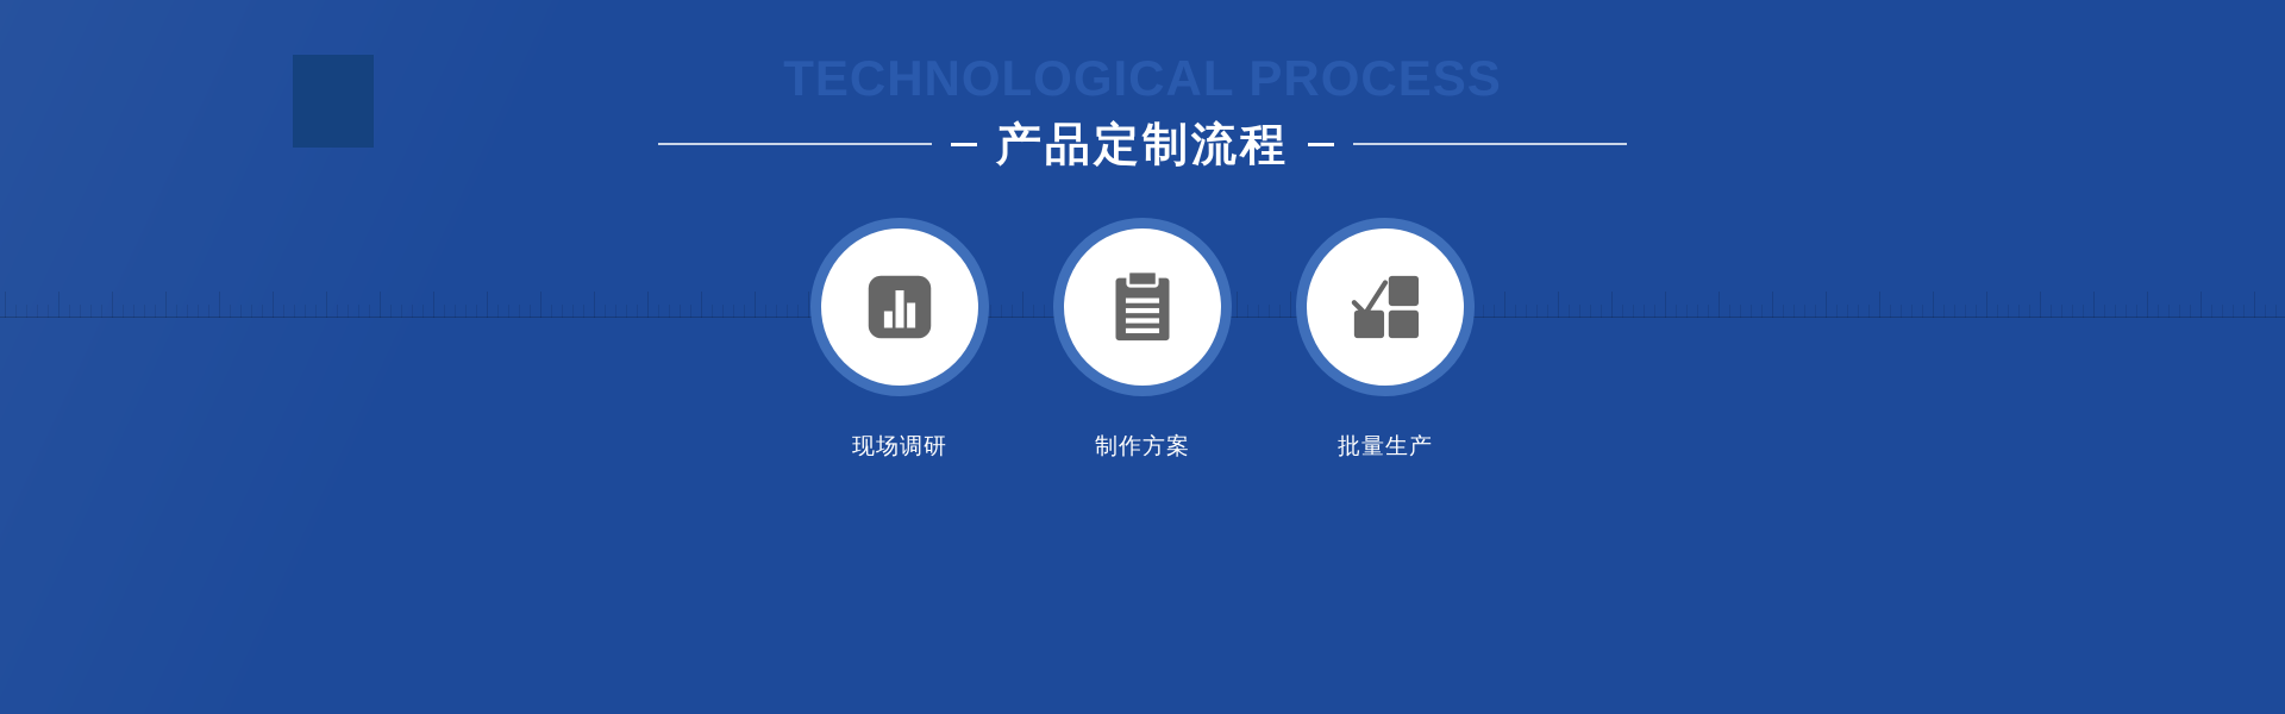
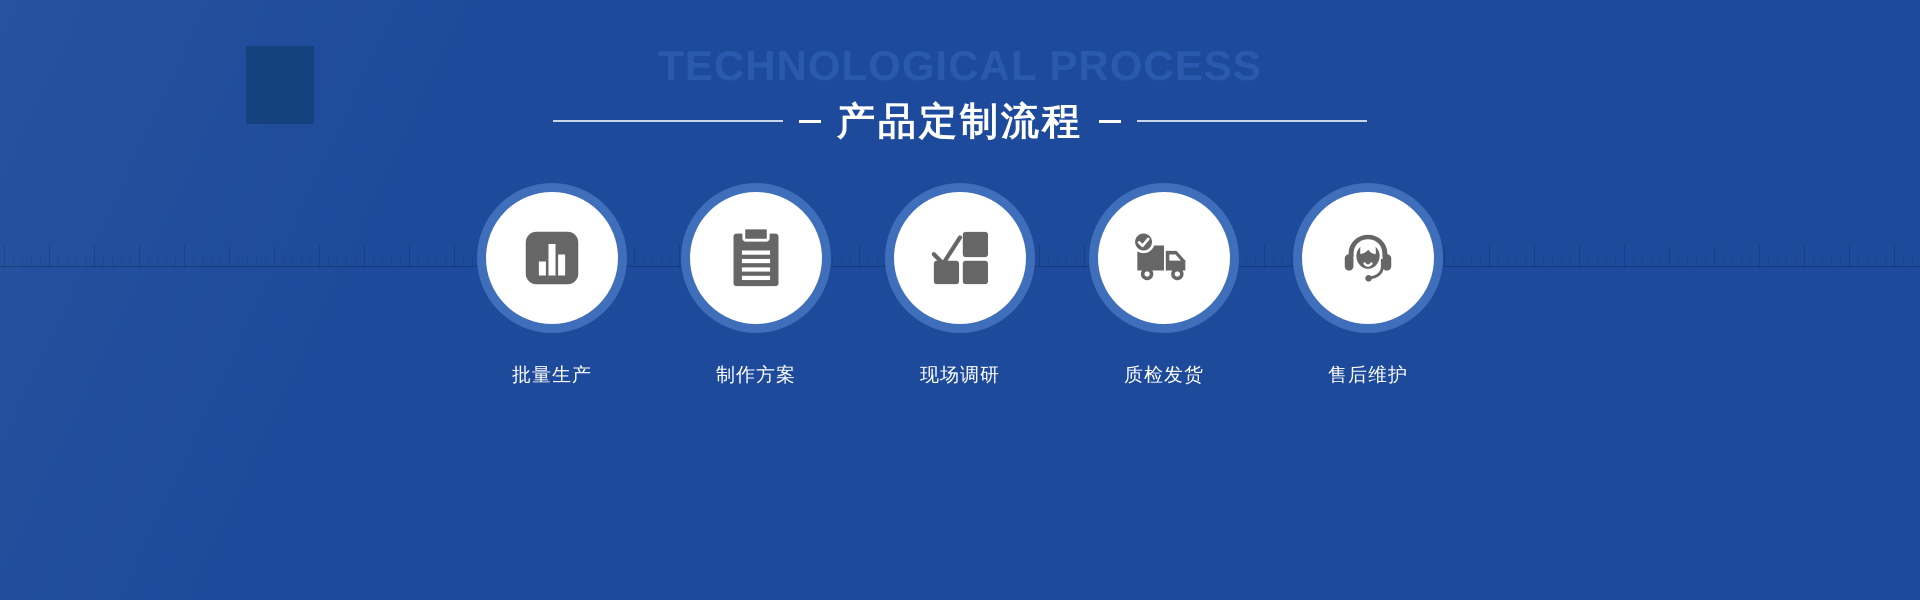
  产品定制流程
- 现场调研
+ 批量生产
  制作方案
- 批量生产
+ 现场调研
+ 质检发货
+ 售后维护
